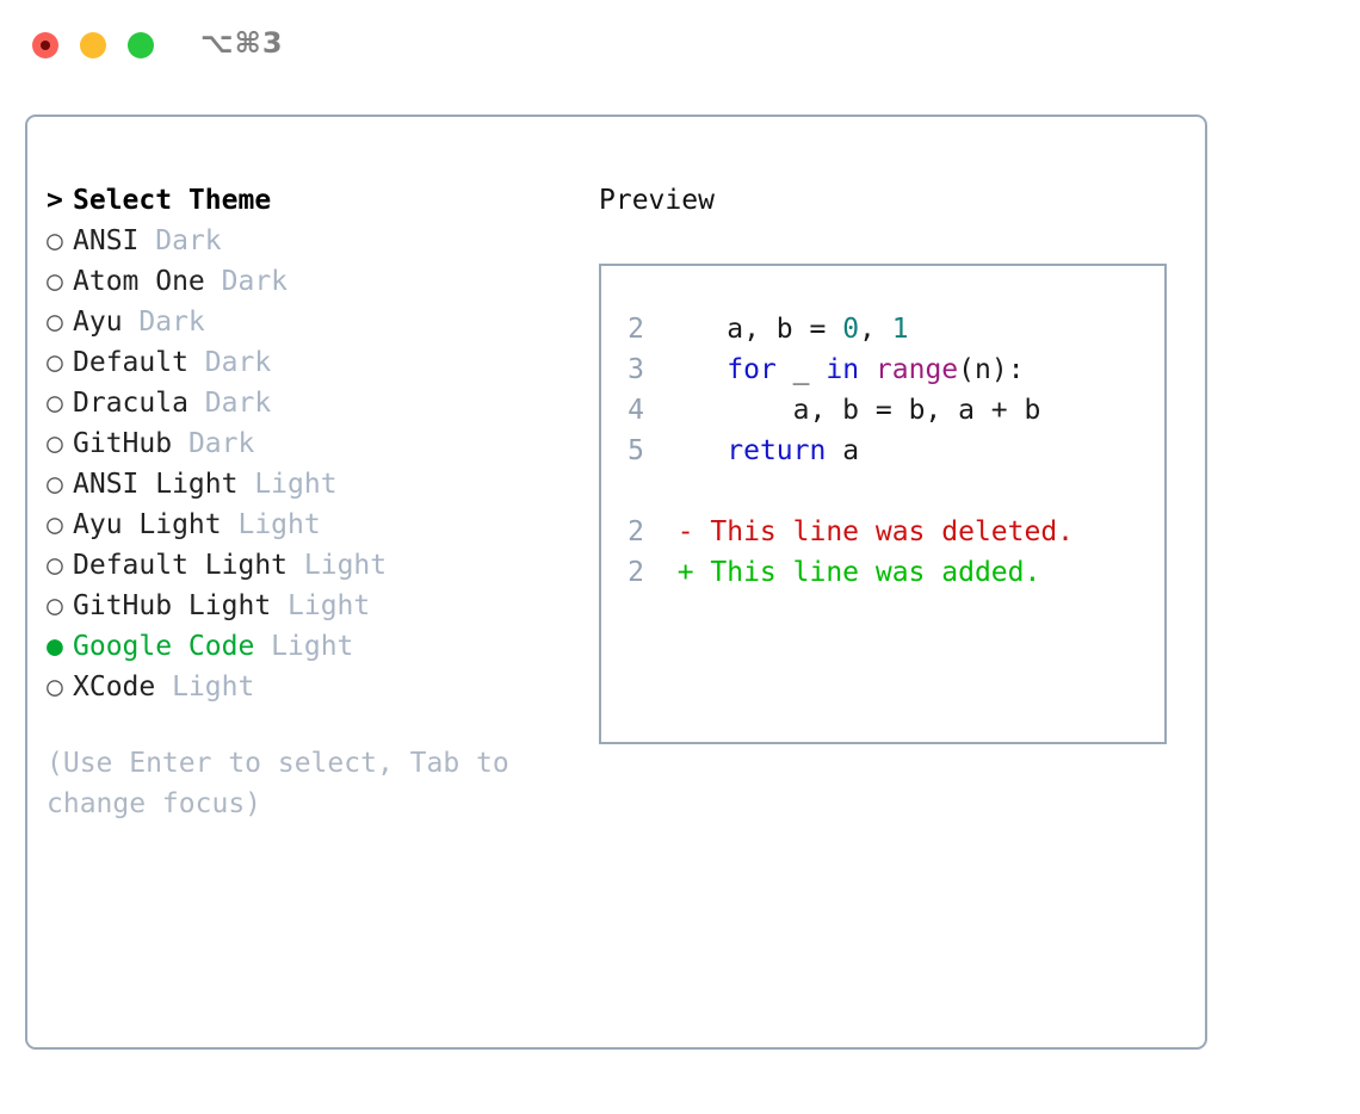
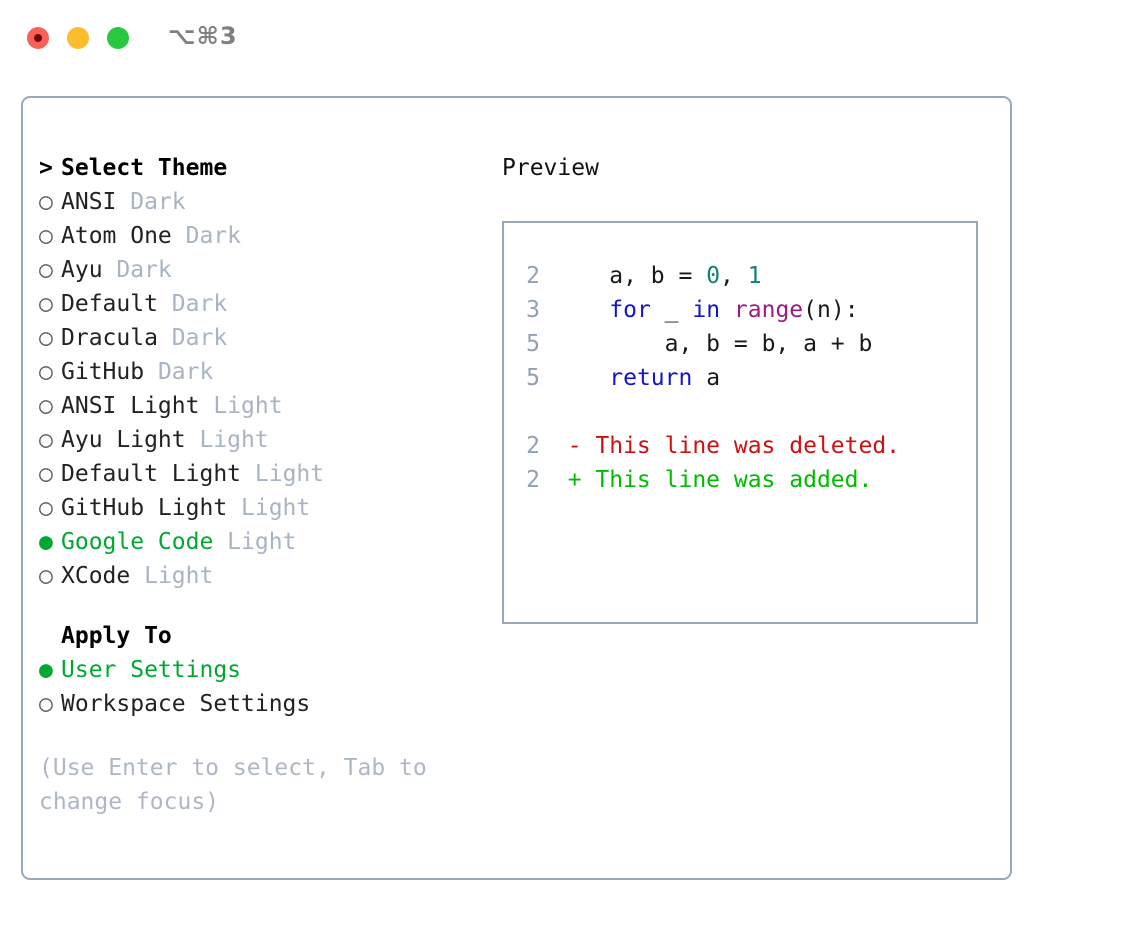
  ⌥⌘3
  > Select Theme
  ○ ANSI Dark
  ○ Atom One Dark
  ○ Ayu Dark
  ○ Default Dark
  ○ Dracula Dark
  ○ GitHub Dark
  ○ ANSI Light Light
  ○ Ayu Light Light
  ○ Default Light Light
  ○ GitHub Light Light
  ● Google Code Light
  ○ XCode Light
+ Apply To
+ ● User Settings
+ ○ Workspace Settings
  (Use Enter to select, Tab to change focus)
  Preview
  2 a, b = 0, 1
  3 for _ in range(n):
- 4 a, b = b, a + b
+ 5 a, b = b, a + b
  5 return a
  2 - This line was deleted.
  2 + This line was added.
